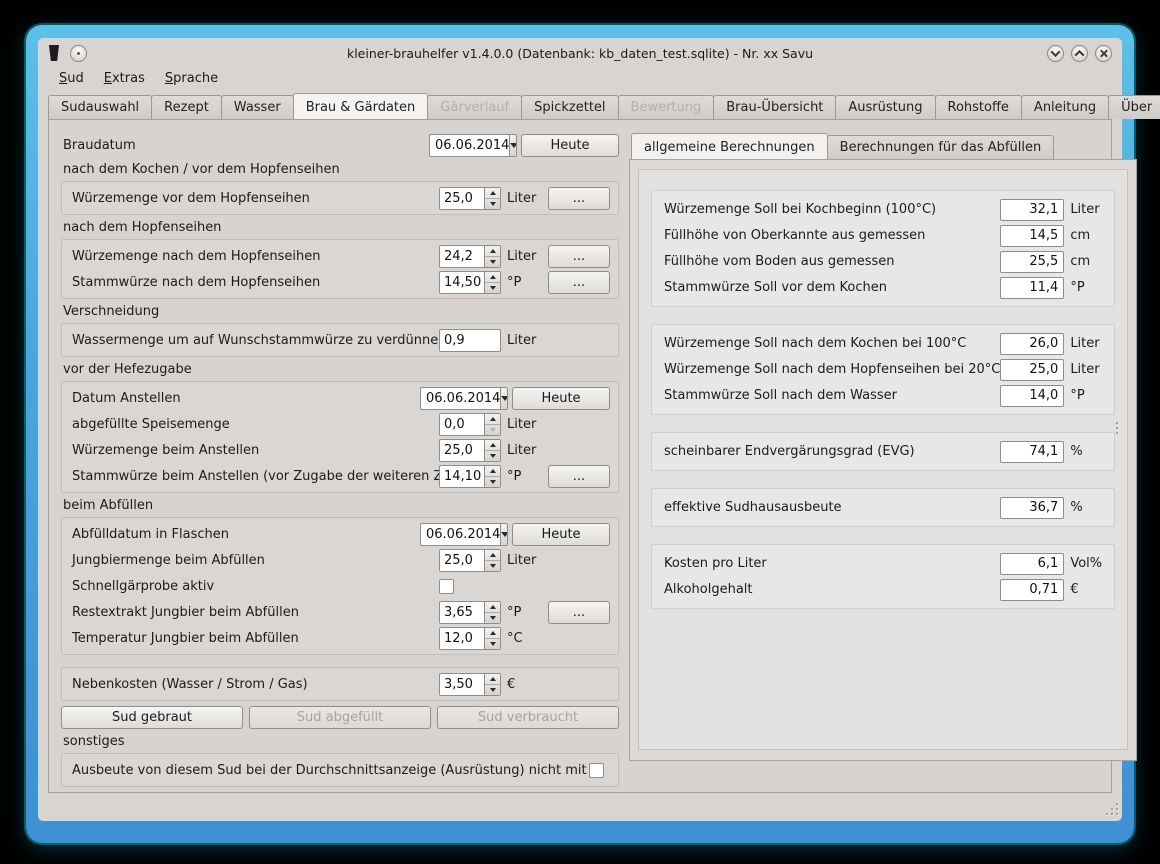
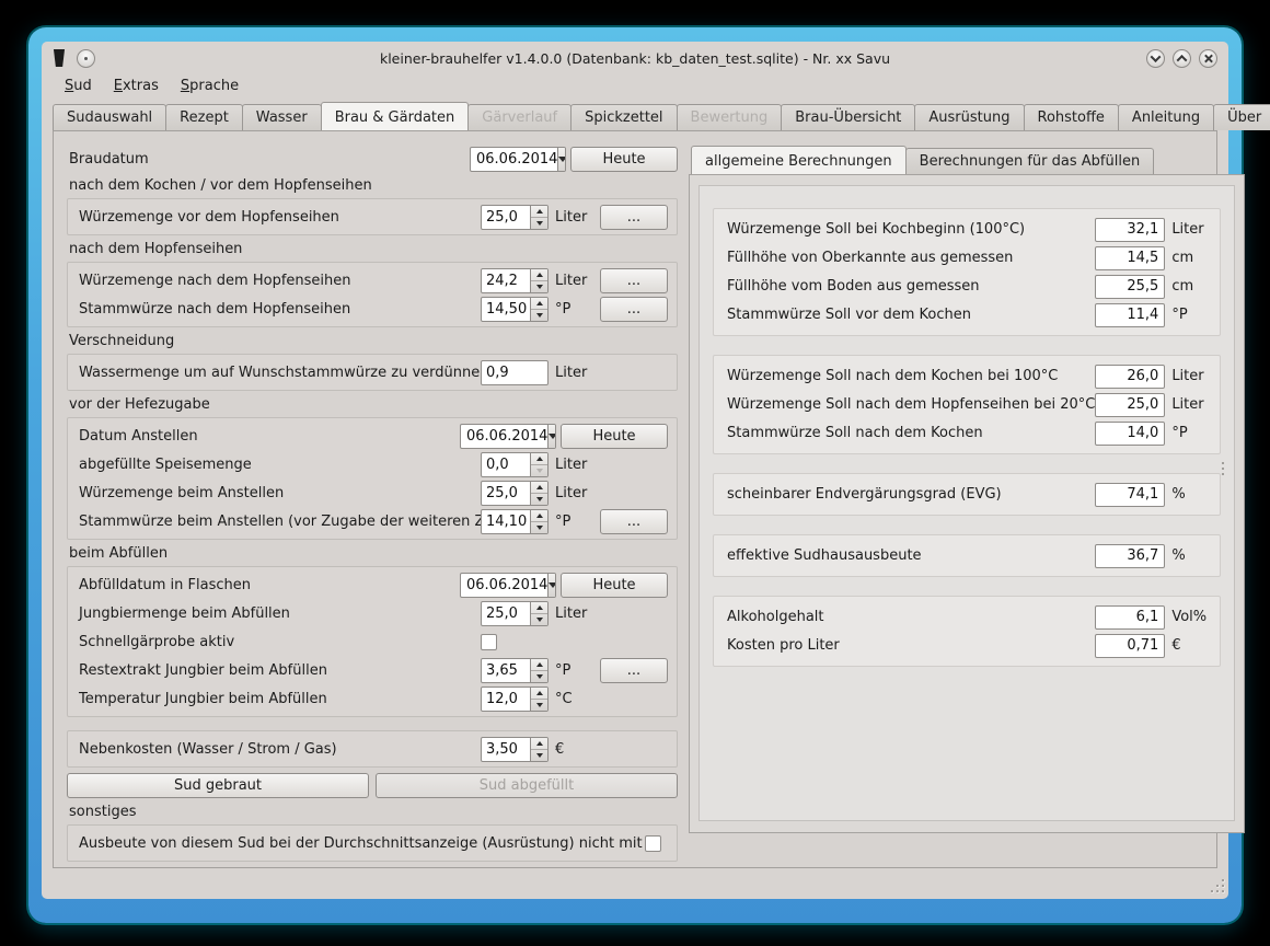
  kleiner-brauhelfer v1.4.0.0 (Datenbank: kb_daten_test.sqlite) - Nr. xx Savu
  Sud
  Extras
  Sprache
  Sudauswahl
  Rezept
  Wasser
  Brau & Gärdaten
  Gärverlauf
  Spickzettel
  Bewertung
  Brau-Übersicht
  Ausrüstung
  Rohstoffe
  Anleitung
  Über
  Braudatum
  06.06.2014
  Heute
  nach dem Kochen / vor dem Hopfenseihen
  Würzemenge vor dem Hopfenseihen
  25,0
  Liter
  ...
  nach dem Hopfenseihen
  Würzemenge nach dem Hopfenseihen
  24,2
  Liter
  ...
  Stammwürze nach dem Hopfenseihen
  14,50
  °P
  ...
  Verschneidung
  Wassermenge um auf Wunschstammwürze zu verdünne
  0,9
  Liter
  vor der Hefezugabe
  Datum Anstellen
  06.06.2014
  Heute
  abgefüllte Speisemenge
  0,0
  Liter
  Würzemenge beim Anstellen
  25,0
  Liter
  Stammwürze beim Anstellen (vor Zugabe der weiteren Z
  14,10
  °P
  ...
  beim Abfüllen
  Abfülldatum in Flaschen
  06.06.2014
  Heute
  Jungbiermenge beim Abfüllen
  25,0
  Liter
  Schnellgärprobe aktiv
  Restextrakt Jungbier beim Abfüllen
  3,65
  °P
  ...
  Temperatur Jungbier beim Abfüllen
  12,0
  °C
  Nebenkosten (Wasser / Strom / Gas)
  3,50
  €
  Sud gebraut
  Sud abgefüllt
- Sud verbraucht
  sonstiges
  Ausbeute von diesem Sud bei der Durchschnittsanzeige (Ausrüstung) nicht mit
  allgemeine Berechnungen
  Berechnungen für das Abfüllen
  Würzemenge Soll bei Kochbeginn (100°C)
  32,1
  Liter
  Füllhöhe von Oberkannte aus gemessen
  14,5
  cm
  Füllhöhe vom Boden aus gemessen
  25,5
  cm
  Stammwürze Soll vor dem Kochen
  11,4
  °P
  Würzemenge Soll nach dem Kochen bei 100°C
  26,0
  Liter
  Würzemenge Soll nach dem Hopfenseihen bei 20°C
  25,0
  Liter
- Stammwürze Soll nach dem Wasser
+ Stammwürze Soll nach dem Kochen
  14,0
  °P
  scheinbarer Endvergärungsgrad (EVG)
  74,1
  %
  effektive Sudhausausbeute
  36,7
  %
- Kosten pro Liter
+ Alkoholgehalt
  6,1
  Vol%
- Alkoholgehalt
+ Kosten pro Liter
  0,71
  €
